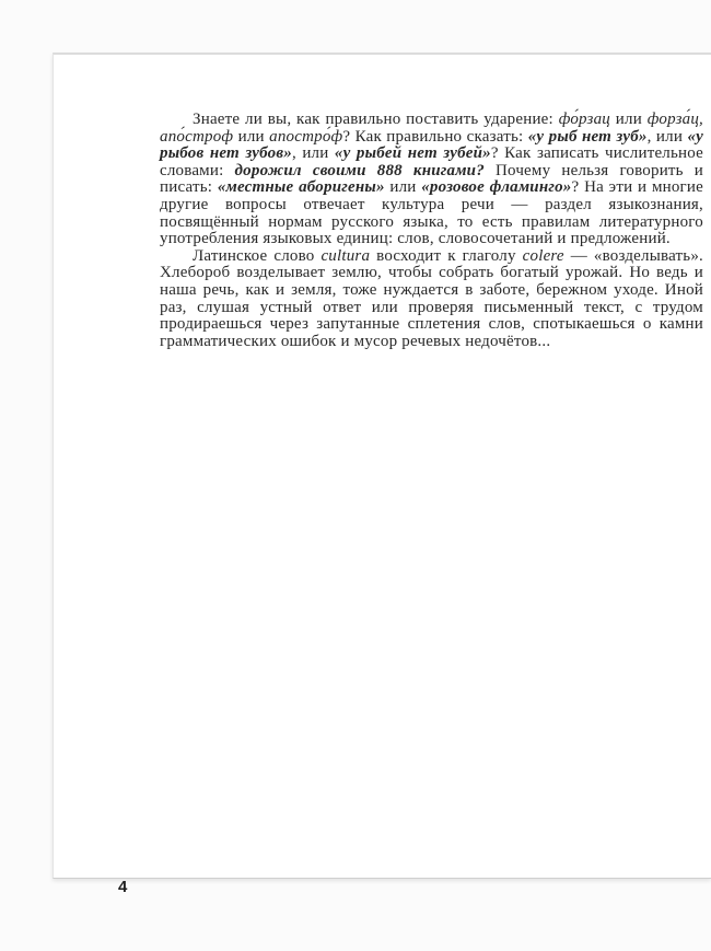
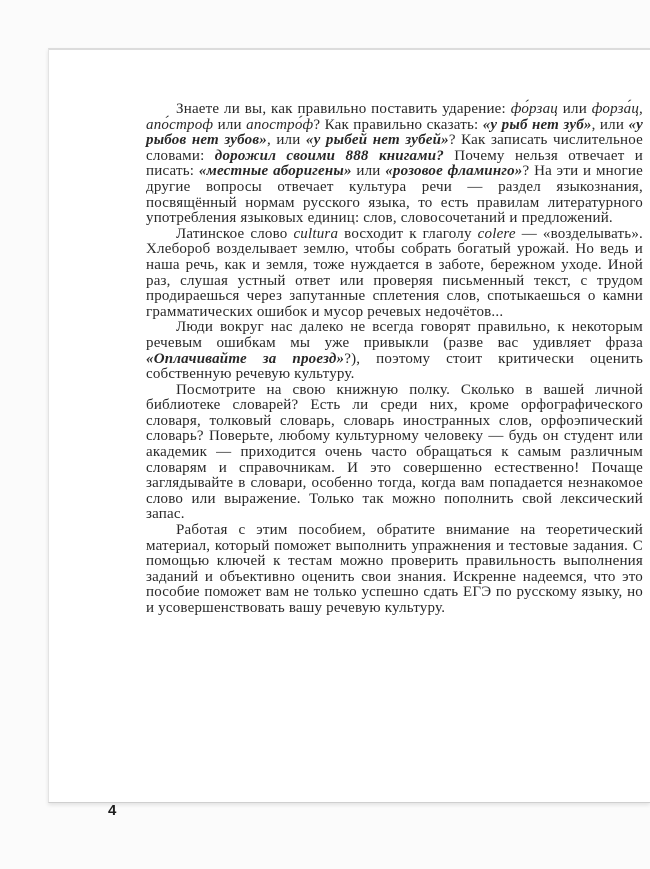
- Знаете ли вы, как правильно поставить ударение: фо́рзац или форза́ц, апо́строф или апостро́ф? Как правильно сказать: «у рыб нет зуб», или «у рыбов нет зубов», или «у рыбей нет зубей»? Как записать числительное словами: дорожил своими 888 книгами? Почему нельзя говорить и писать: «местные аборигены» или «розовое фламинго»? На эти и многие другие вопросы отвечает культура речи — раздел языкознания, посвящённый нормам русского языка, то есть правилам литературного употребления языковых единиц: слов, словосочетаний и предложений.
+ Знаете ли вы, как правильно поставить ударение: фо́рзац или форза́ц, апо́строф или апостро́ф? Как правильно сказать: «у рыб нет зуб», или «у рыбов нет зубов», или «у рыбей нет зубей»? Как записать числительное словами: дорожил своими 888 книгами? Почему нельзя отвечает и писать: «местные аборигены» или «розовое фламинго»? На эти и многие другие вопросы отвечает культура речи — раздел языкознания, посвящённый нормам русского языка, то есть правилам литературного употребления языковых единиц: слов, словосочетаний и предложений.
  Латинское слово cultura восходит к глаголу colere — «возделывать». Хлебороб возделывает землю, чтобы собрать богатый урожай. Но ведь и наша речь, как и земля, тоже нуждается в заботе, бережном уходе. Иной раз, слушая устный ответ или проверяя письменный текст, с трудом продираешься через запутанные сплетения слов, спотыкаешься о камни грамматических ошибок и мусор речевых недочётов...
+ Люди вокруг нас далеко не всегда говорят правильно, к некоторым речевым ошибкам мы уже привыкли (разве вас удивляет фраза «Оплачивайте за проезд»?), поэтому стоит критически оценить собственную речевую культуру.
+ Посмотрите на свою книжную полку. Сколько в вашей личной библиотеке словарей? Есть ли среди них, кроме орфографического словаря, толковый словарь, словарь иностранных слов, орфоэпический словарь? Поверьте, любому культурному человеку — будь он студент или академик — приходится очень часто обращаться к самым различным словарям и справочникам. И это совершенно естественно! Почаще заглядывайте в словари, особенно тогда, когда вам попадается незнакомое слово или выражение. Только так можно пополнить свой лексический запас.
+ Работая с этим пособием, обратите внимание на теоретический материал, который поможет выполнить упражнения и тестовые задания. С помощью ключей к тестам можно проверить правильность выполнения заданий и объективно оценить свои знания. Искренне надеемся, что это пособие поможет вам не только успешно сдать ЕГЭ по русскому языку, но и усовершенствовать вашу речевую культуру.
  4
